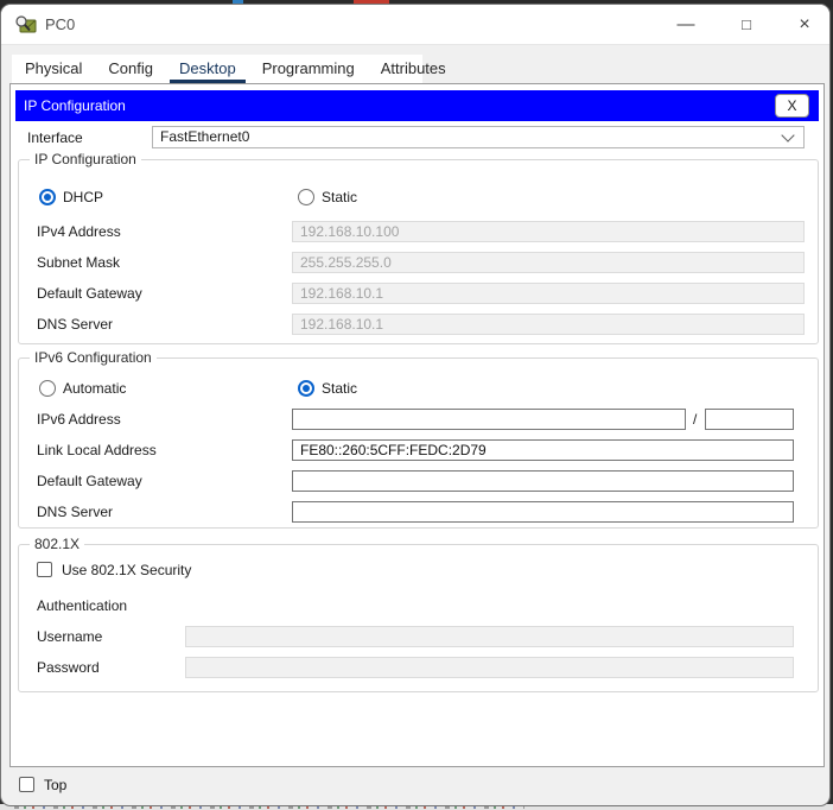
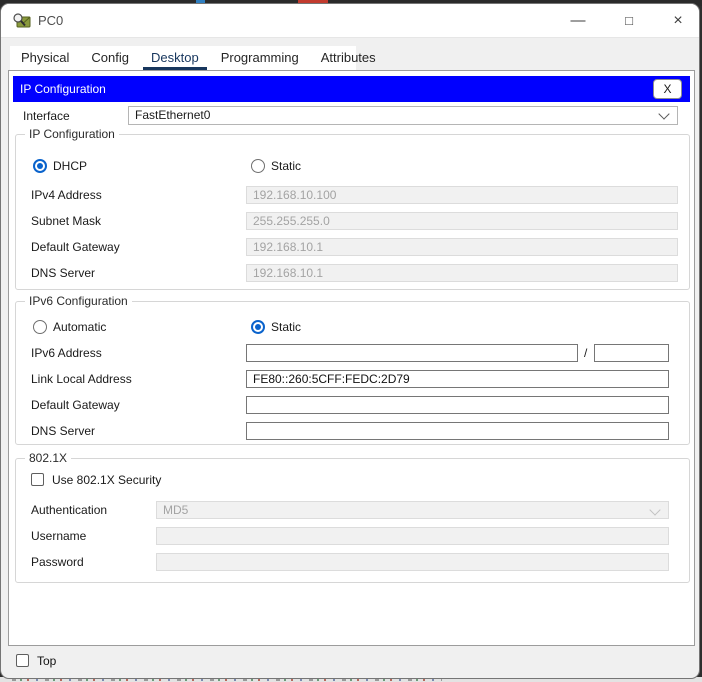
  PC0
  —
  □
  ×
  Physical
  Config
  Desktop
  Programming
  Attributes
  IP Configuration
  X
  Interface
  FastEthernet0
  IP Configuration
  DHCP
  Static
  IPv4 Address
  192.168.10.100
  Subnet Mask
  255.255.255.0
  Default Gateway
  192.168.10.1
  DNS Server
  192.168.10.1
  IPv6 Configuration
  Automatic
  Static
  IPv6 Address
  /
  Link Local Address
  FE80::260:5CFF:FEDC:2D79
  Default Gateway
  DNS Server
  802.1X
  Use 802.1X Security
  Authentication
+ MD5
  Username
  Password
  Top
